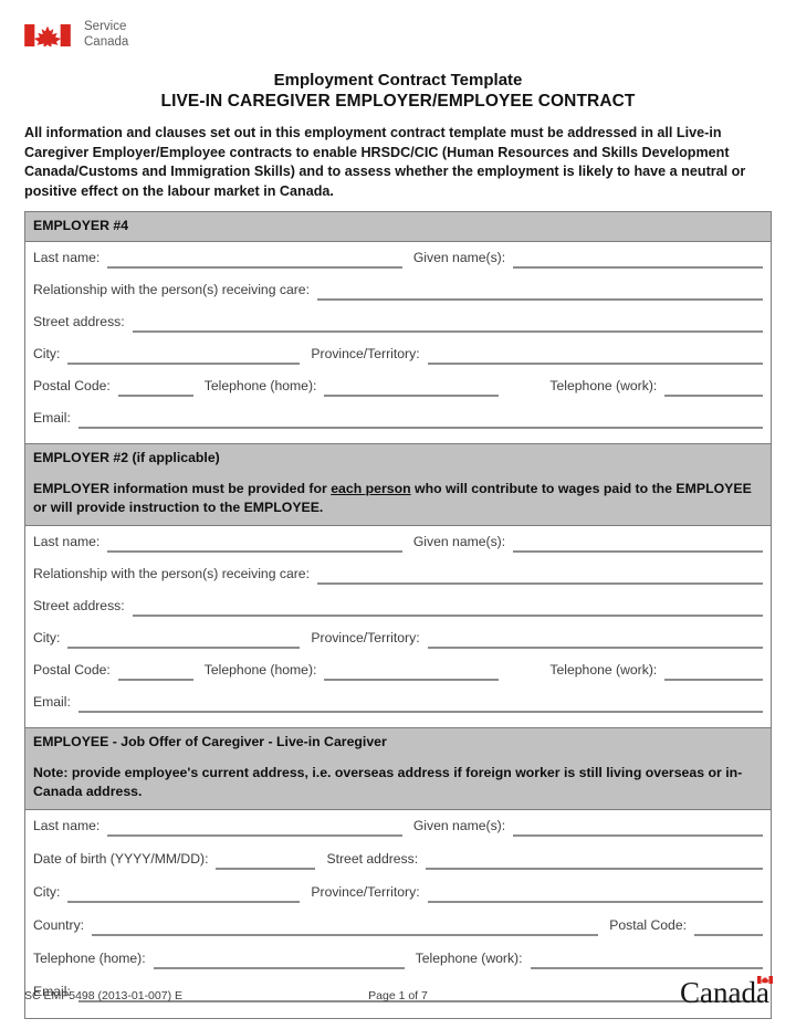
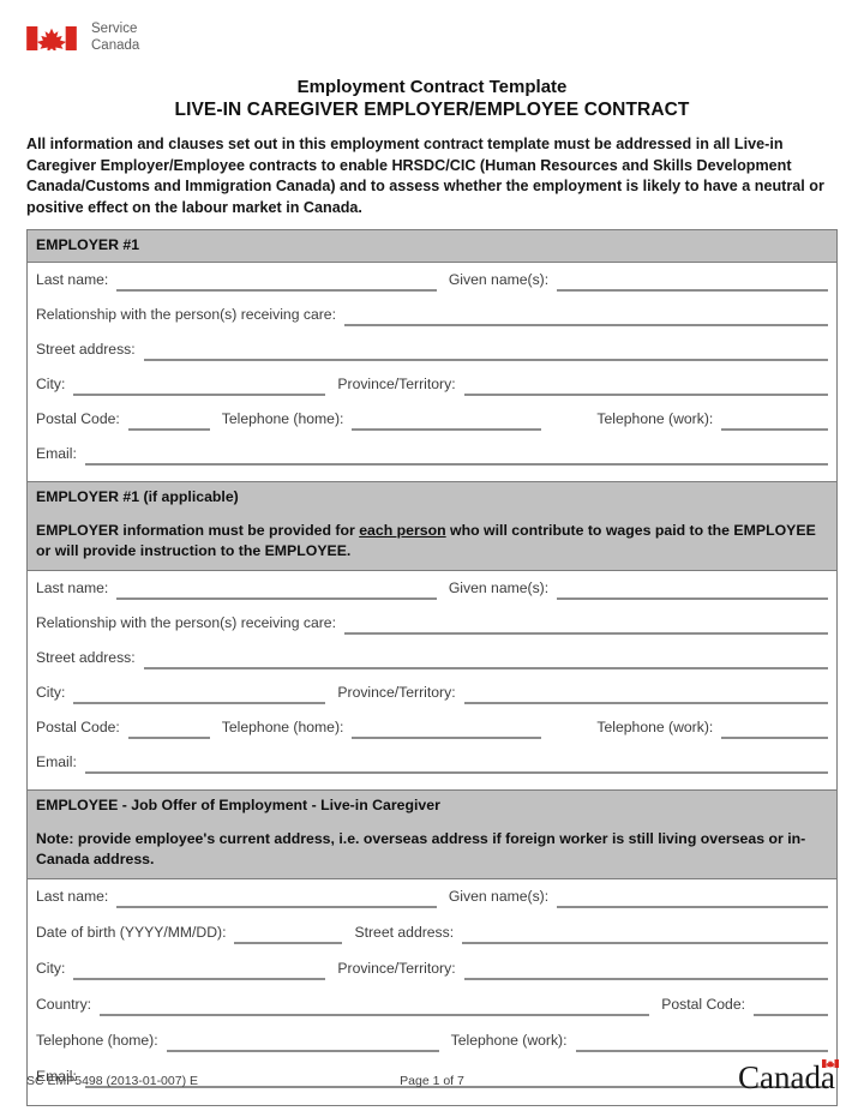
  Service
  Canada
  Employment Contract Template
  LIVE-IN CAREGIVER EMPLOYER/EMPLOYEE CONTRACT
- All information and clauses set out in this employment contract template must be addressed in all Live-in Caregiver Employer/Employee contracts to enable HRSDC/CIC (Human Resources and Skills Development Canada/Customs and Immigration Skills) and to assess whether the employment is likely to have a neutral or positive effect on the labour market in Canada.
+ All information and clauses set out in this employment contract template must be addressed in all Live-in Caregiver Employer/Employee contracts to enable HRSDC/CIC (Human Resources and Skills Development Canada/Customs and Immigration Canada) and to assess whether the employment is likely to have a neutral or positive effect on the labour market in Canada.
- EMPLOYER #4
+ EMPLOYER #1
  Last name:
  Given name(s):
  Relationship with the person(s) receiving care:
  Street address:
  City:
  Province/Territory:
  Postal Code:
  Telephone (home):
  Telephone (work):
  Email:
- EMPLOYER #2 (if applicable)
+ EMPLOYER #1 (if applicable)
  EMPLOYER information must be provided for each person who will contribute to wages paid to the EMPLOYEE or will provide instruction to the EMPLOYEE.
  Last name:
  Given name(s):
  Relationship with the person(s) receiving care:
  Street address:
  City:
  Province/Territory:
  Postal Code:
  Telephone (home):
  Telephone (work):
  Email:
- EMPLOYEE - Job Offer of Caregiver - Live-in Caregiver
+ EMPLOYEE - Job Offer of Employment - Live-in Caregiver
  Note: provide employee's current address, i.e. overseas address if foreign worker is still living overseas or in-Canada address.
  Last name:
  Given name(s):
  Date of birth (YYYY/MM/DD):
  Street address:
  City:
  Province/Territory:
  Country:
  Postal Code:
  Telephone (home):
  Telephone (work):
  Email:
  SC EMP5498 (2013-01-007) E
  Page 1 of 7
  Canada
